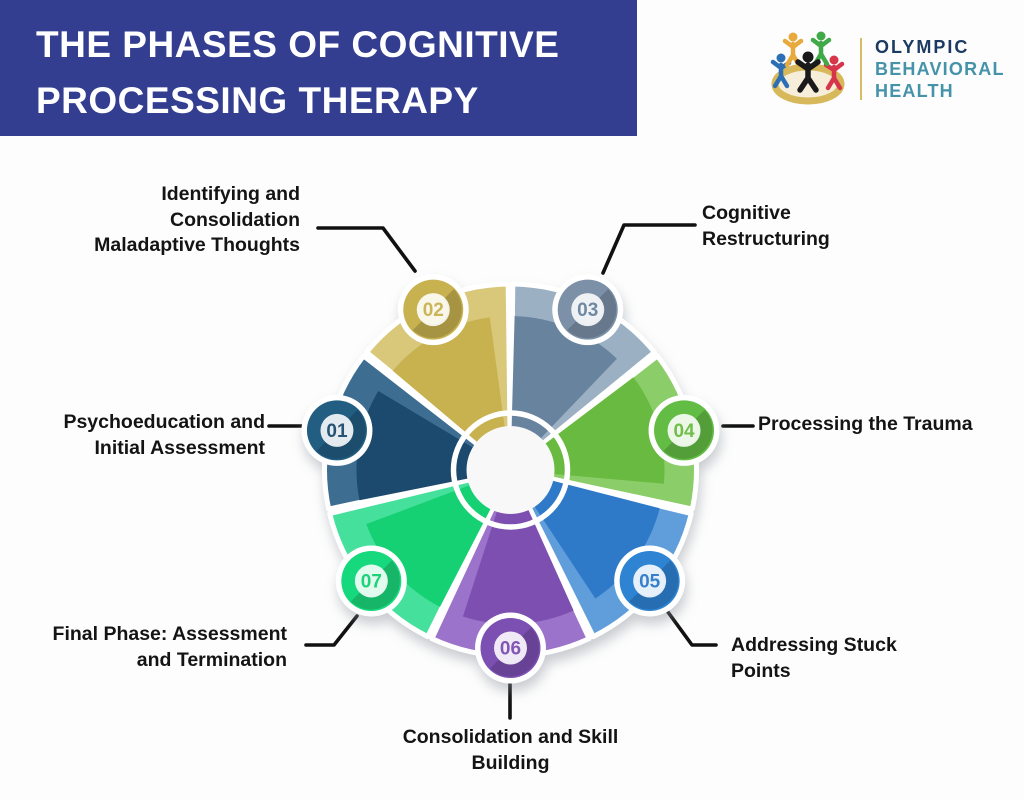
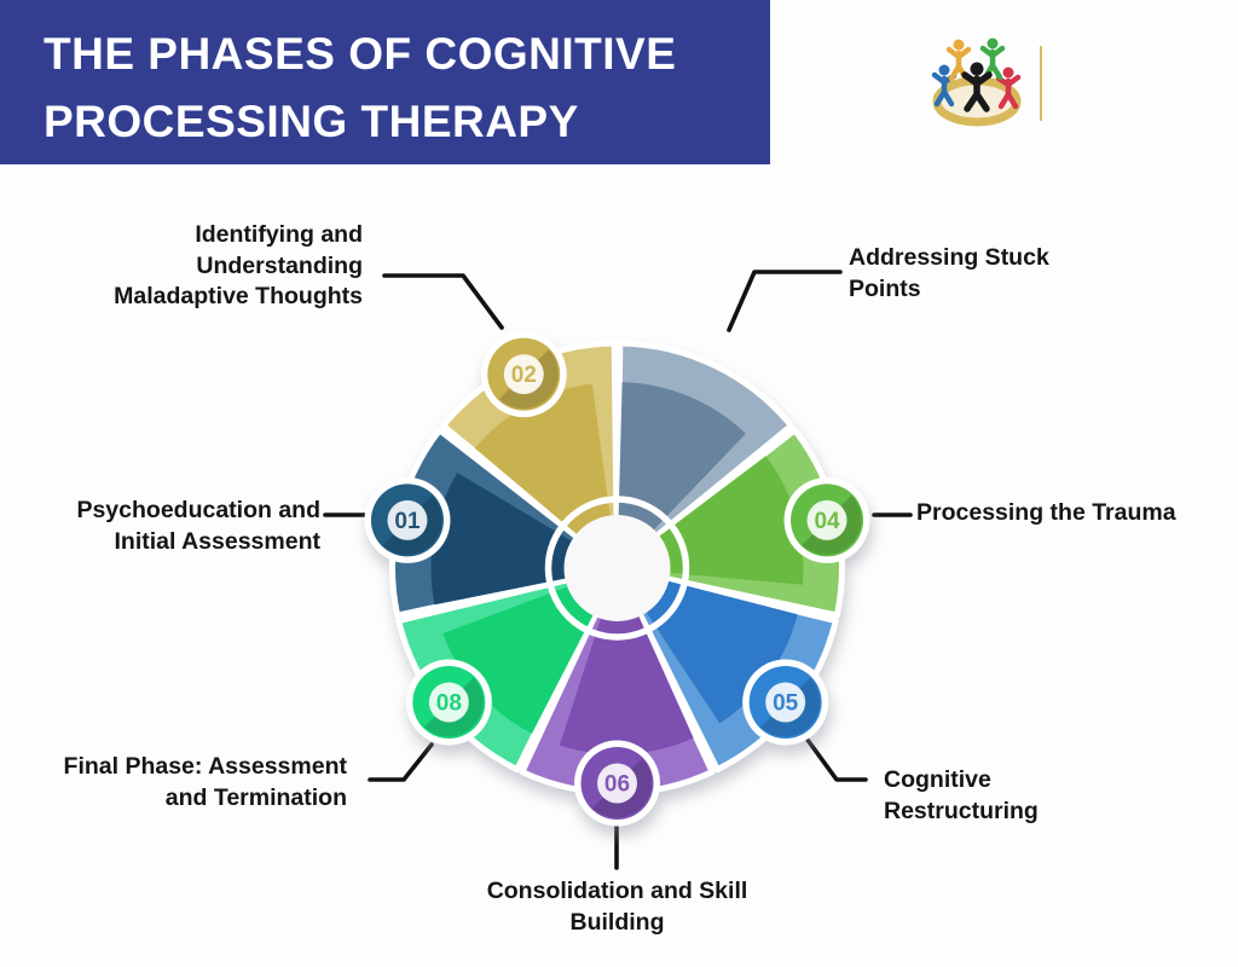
  THE PHASES OF COGNITIVE PROCESSING THERAPY
- OLYMPIC
- BEHAVIORAL
- HEALTH
  01
  02
- 03
  04
  05
  06
- 07
+ 08
  Psychoeducation and Initial Assessment
- Identifying and Consolidation Maladaptive Thoughts
+ Identifying and Understanding Maladaptive Thoughts
- Cognitive Restructuring
+ Addressing Stuck Points
  Processing the Trauma
- Addressing Stuck Points
+ Cognitive Restructuring
  Consolidation and Skill Building
  Final Phase: Assessment and Termination
